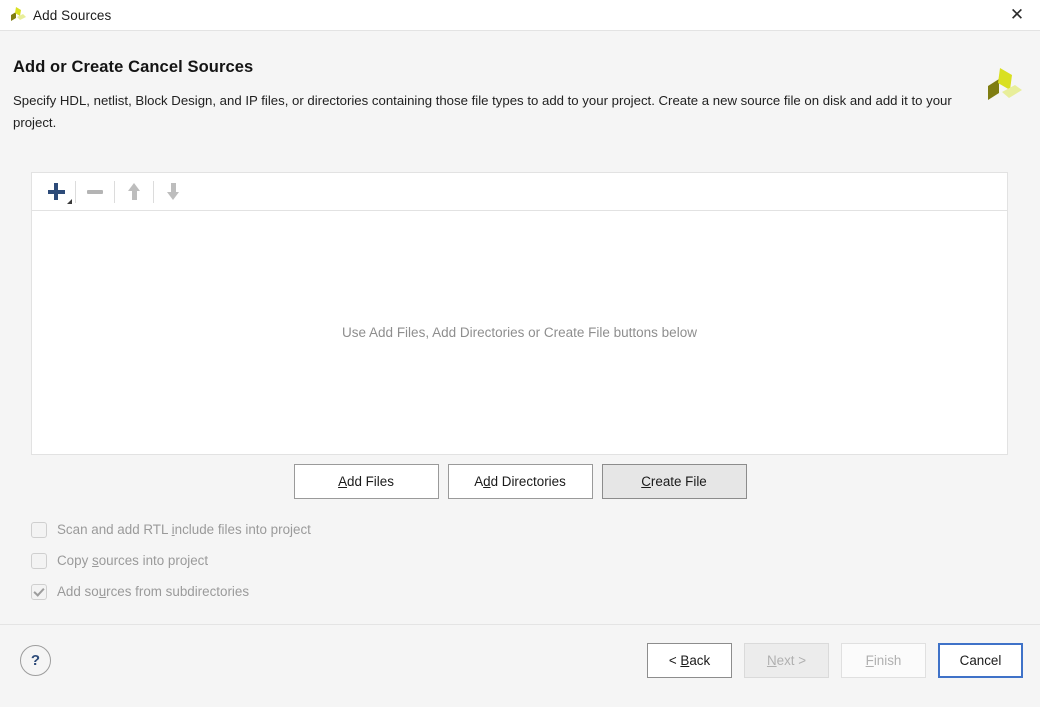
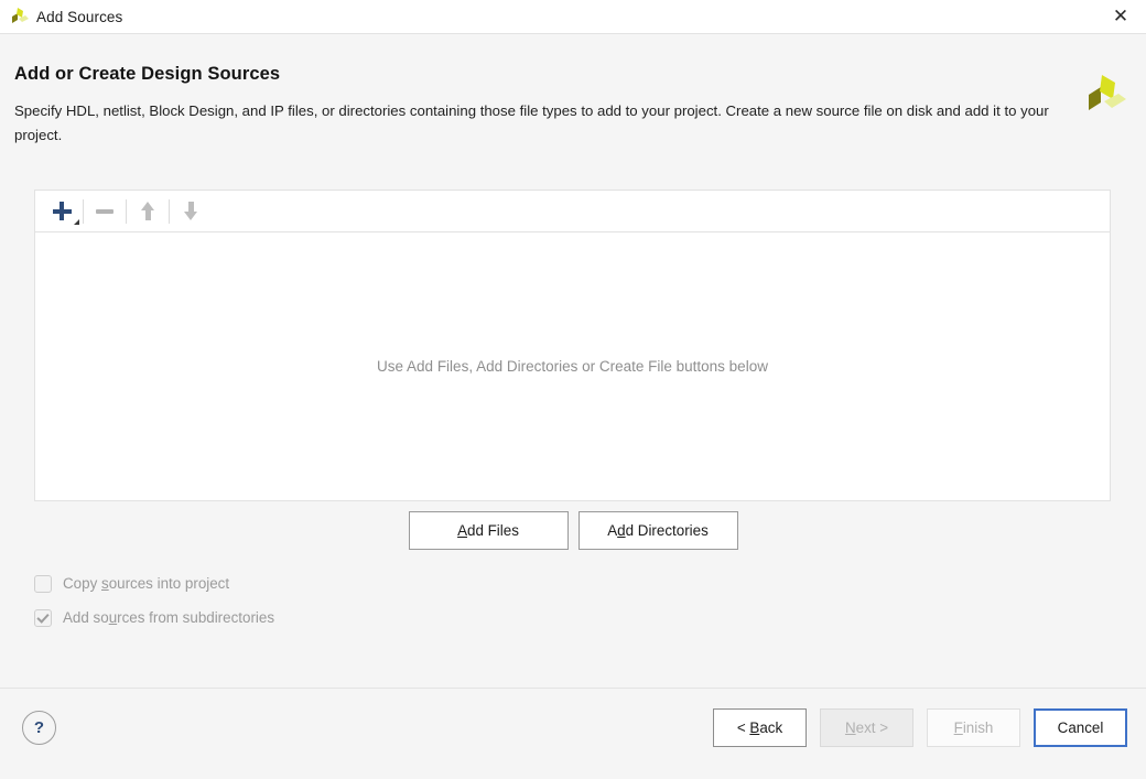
  Add Sources
  ✕
- Add or Create Cancel Sources
+ Add or Create Design Sources
  Specify HDL, netlist, Block Design, and IP files, or directories containing those file types to add to your project. Create a new source file on disk and add it to your project.
  Use Add Files, Add Directories or Create File buttons below
  Add Files
  Add Directories
- Create File
- Scan and add RTL include files into project
  Copy sources into project
  Add sources from subdirectories
  ?
  < Back
  Next >
  Finish
  Cancel
